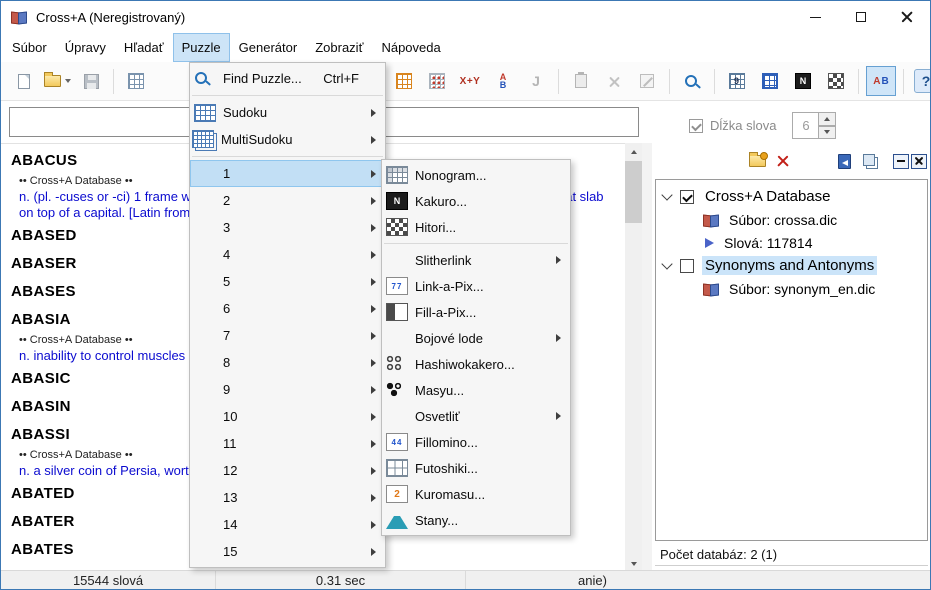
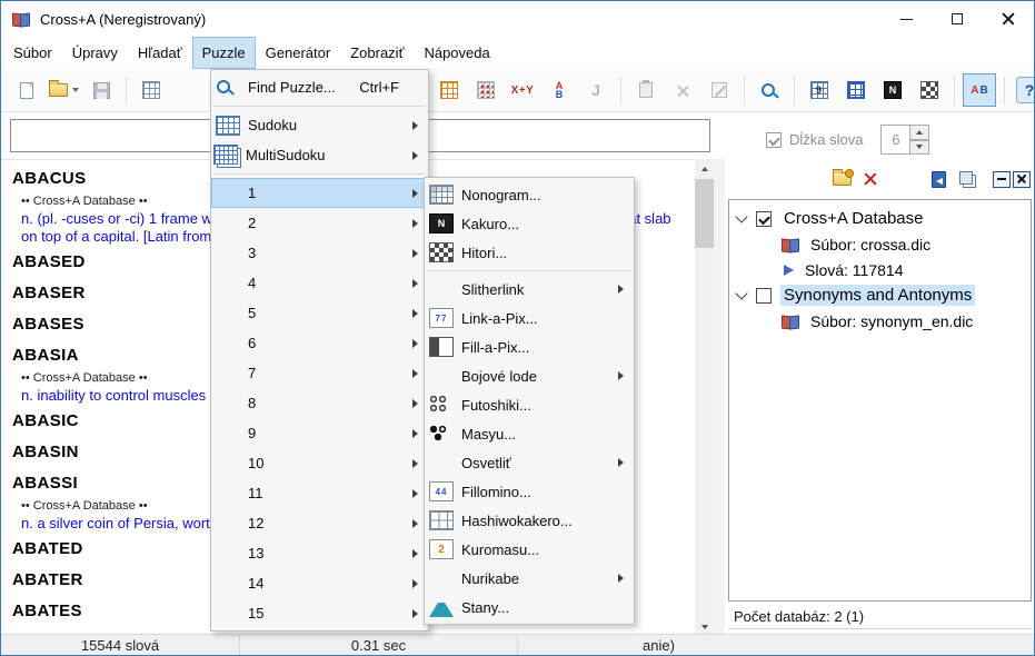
  Cross+A (Neregistrovaný)
  Súbor
  Úpravy
  Hľadať
  Puzzle
  Generátor
  Zobraziť
  Nápoveda
  X+Y
  A
  B
  A
  B
  ?
  Dĺžka slova
  6
  ABACUS
  •• Cross+A Database ••
  on top of a capital. [Latin from
  ABASED
  ABASER
  ABASES
  ABASIA
  •• Cross+A Database ••
  n. inability to control muscles
  ABASIC
  ABASIN
  ABASSI
  •• Cross+A Database ••
  ABATED
  ABATER
  ABATES
  Cross+A Database
  Súbor: crossa.dic
  Slová: 117814
  Synonyms and Antonyms
  Súbor: synonym_en.dic
  Počet databáz: 2 (1)
  15544 slová
  0.31 sec
  anie)
  Find Puzzle...
  Ctrl+F
  Sudoku
  MultiSudoku
  1
  2
  3
  4
  5
  6
  7
  8
  9
  10
  11
  12
  13
  14
  15
  Nonogram...
  Kakuro...
  Hitori...
  Slitherlink
  Link-a-Pix...
  Fill-a-Pix...
  Bojové lode
- Hashiwokakero...
+ Futoshiki...
  Masyu...
  Osvetliť
  Fillomino...
- Futoshiki...
+ Hashiwokakero...
  Kuromasu...
+ Nurikabe
  Stany...
